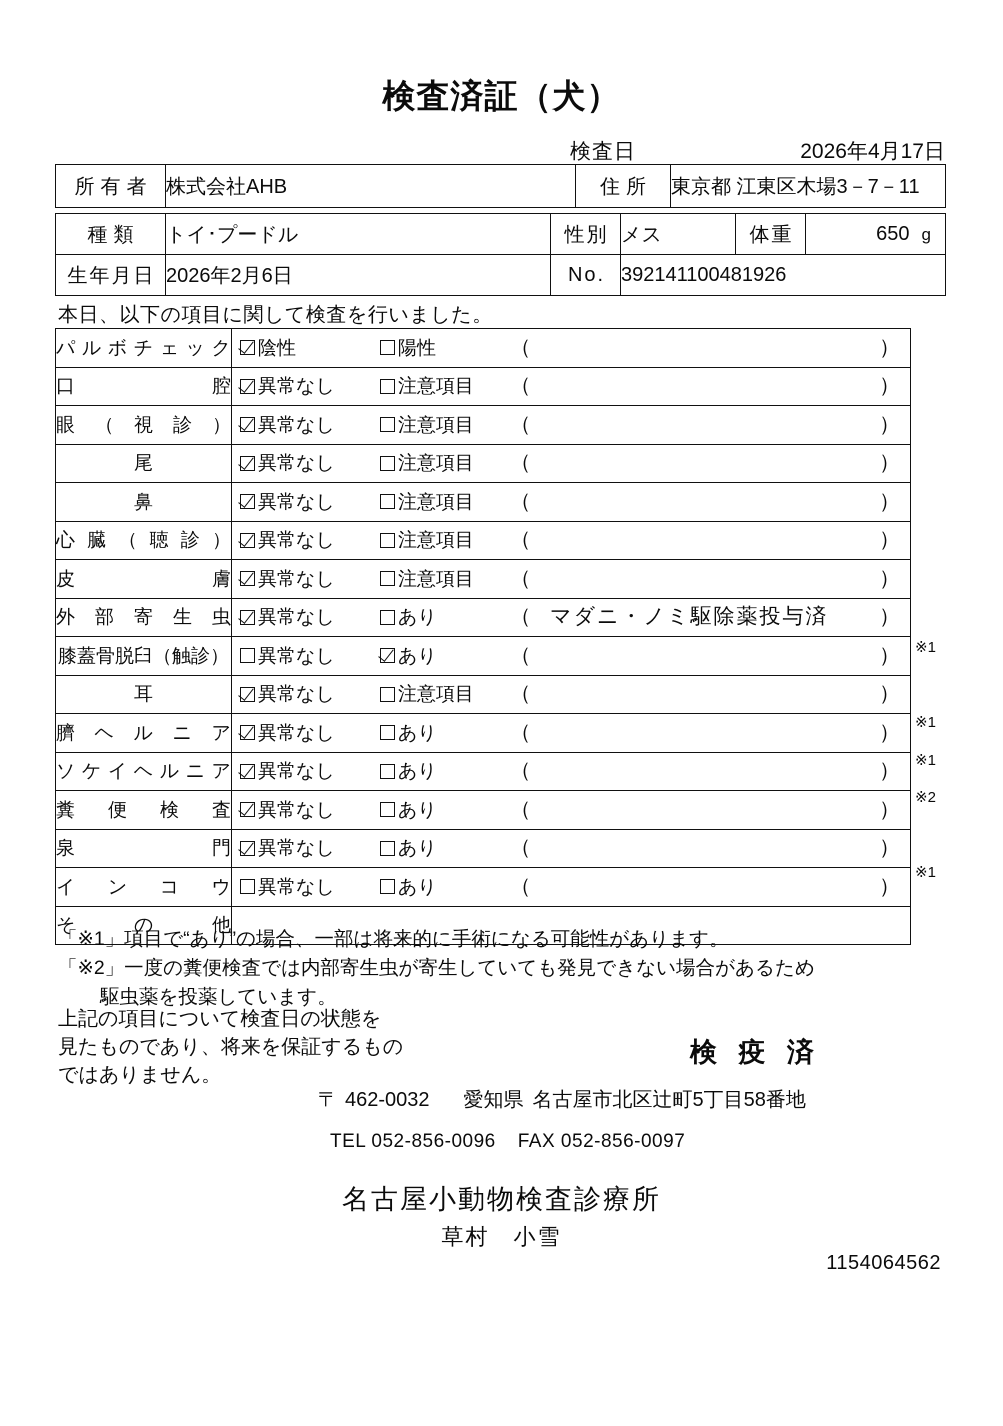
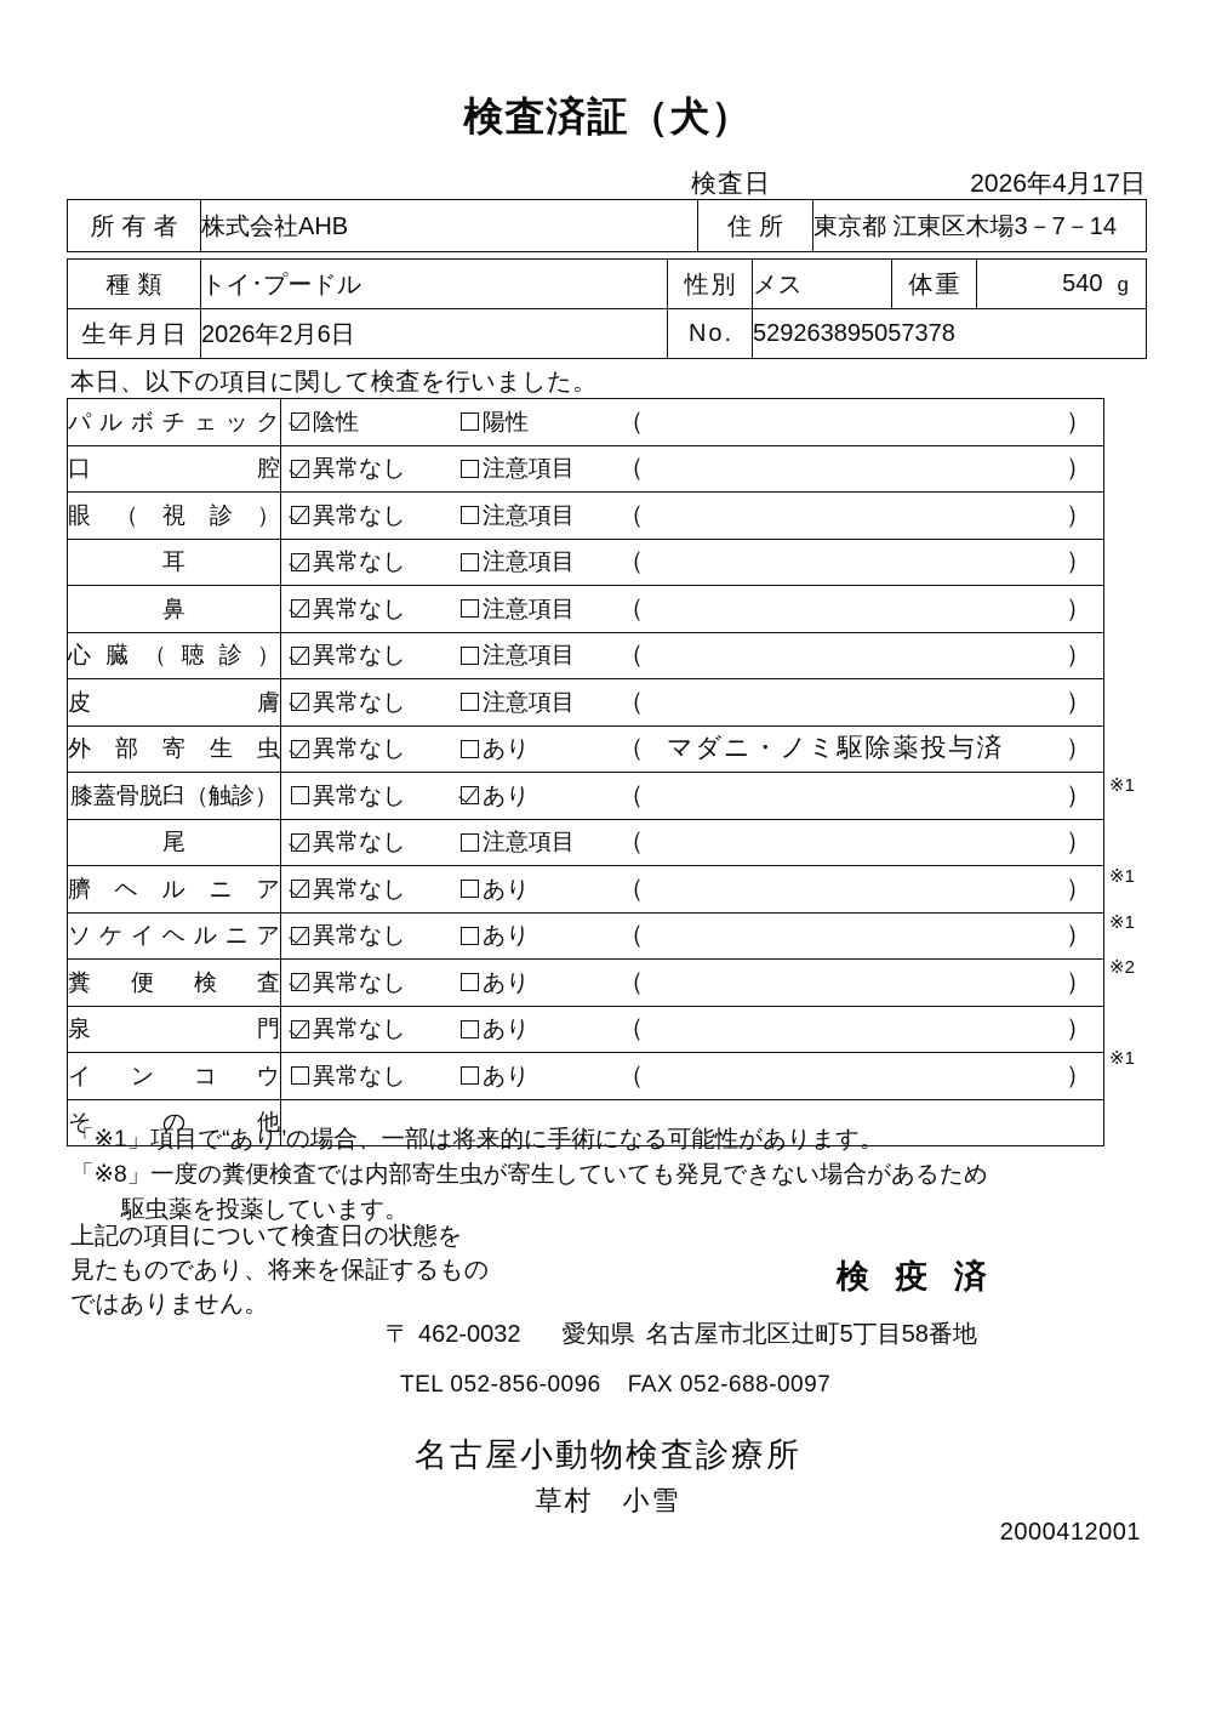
  検査済証（犬）
  検査日
  2026年4月17日
- 所有者	株式会社AHB	住所	東京都 江東区木場3－7－11
+ 所有者	株式会社AHB	住所	東京都 江東区木場3－7－14
- 種類	トイ･プードル	性別	メス	体重	650 g
+ 種類	トイ･プードル	性別	メス	体重	540 g
- 生年月日	2026年2月6日	No.	392141100481926
+ 生年月日	2026年2月6日	No.	529263895057378
  本日、以下の項目に関して検査を行いました。
  パ ル ボ チ ェ ッ ク	陰性 陽性 （ ）
  口 腔	異常なし 注意項目 （ ）
  眼 （ 視 診 ）	異常なし 注意項目 （ ）
- 尾	異常なし 注意項目 （ ）
+ 耳	異常なし 注意項目 （ ）
  鼻	異常なし 注意項目 （ ）
  心 臓 （ 聴 診 ）	異常なし 注意項目 （ ）
  皮 膚	異常なし 注意項目 （ ）
  外 部 寄 生 虫	異常なし あり （ ）マダニ・ノミ駆除薬投与済
  膝蓋骨脱臼（触診）	異常なし あり （ ）
- 耳	異常なし 注意項目 （ ）
+ 尾	異常なし 注意項目 （ ）
  臍 ヘ ル ニ ア	異常なし あり （ ）
  ソ ケ イ ヘ ル ニ ア	異常なし あり （ ）
  糞 便 検 査	異常なし あり （ ）
  泉 門	異常なし あり （ ）
  イ ン コ ウ	異常なし あり （ ）
  そ の 他
  ※1
  ※1
  ※1
  ※2
  ※1
  「※1」項目で“あり”の場合、一部は将来的に手術になる可能性があります。
- 「※2」一度の糞便検査では内部寄生虫が寄生していても発見できない場合があるため
+ 「※8」一度の糞便検査では内部寄生虫が寄生していても発見できない場合があるため
  駆虫薬を投薬しています。
  上記の項目について検査日の状態を
  見たものであり、将来を保証するもの
  ではありません。
  検 疫 済
  〒 462-0032 愛知県 名古屋市北区辻町5丁目58番地
- TEL 052-856-0096 FAX 052-856-0097
+ TEL 052-856-0096 FAX 052-688-0097
  名古屋小動物検査診療所
  草村 小雪
- 1154064562
+ 2000412001
